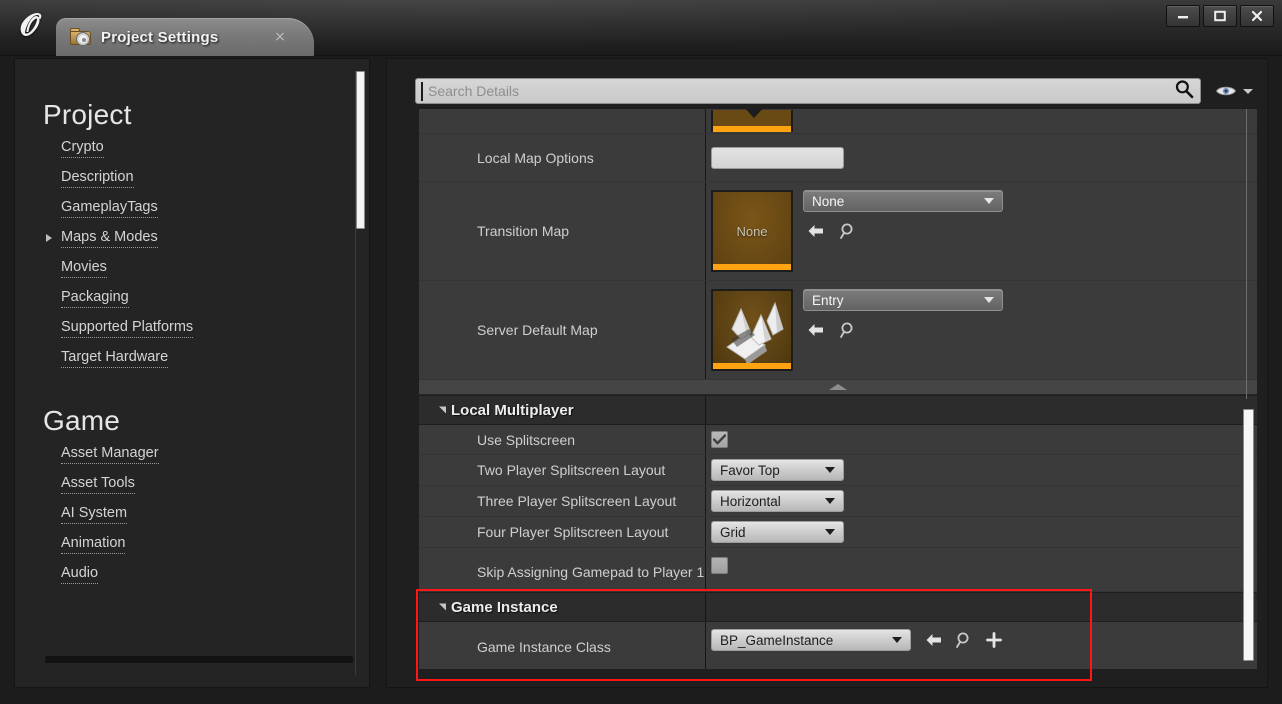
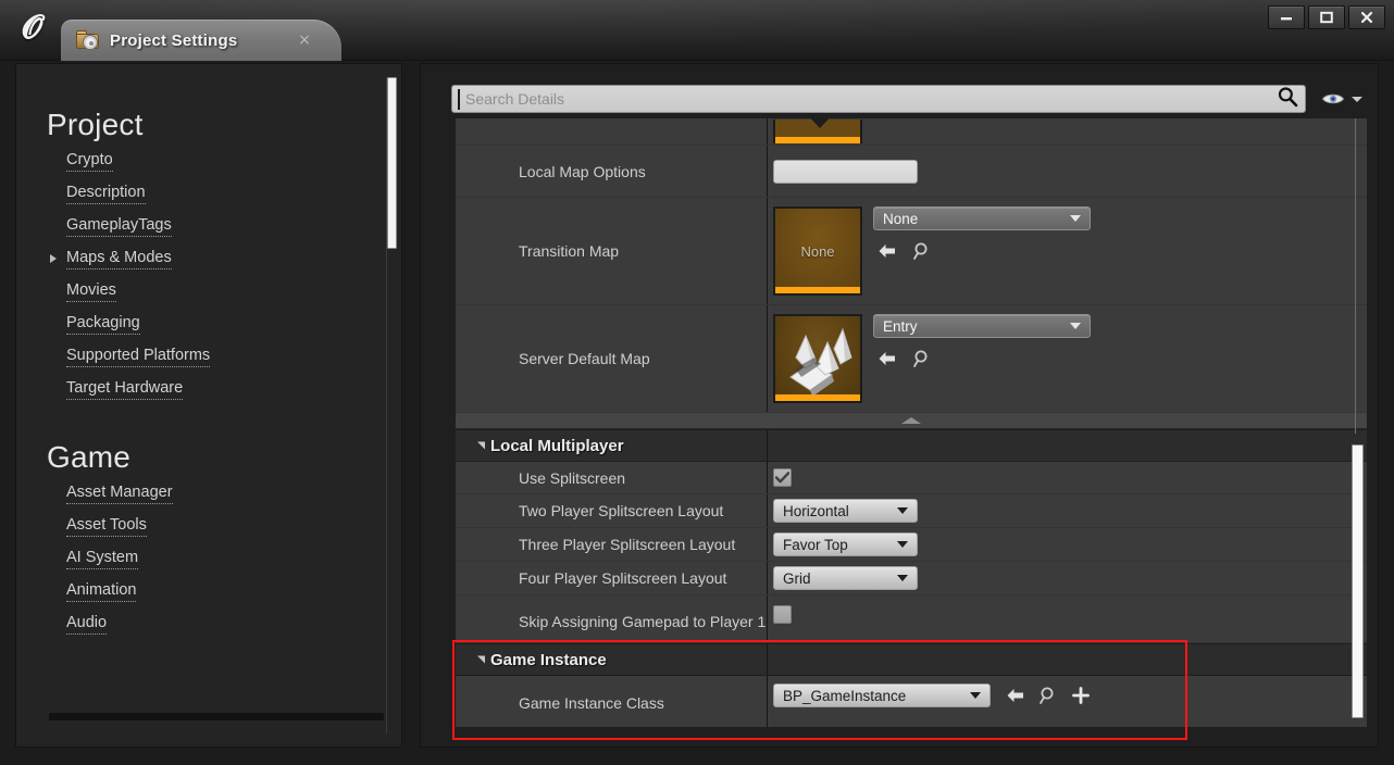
  𝓞
  Project Settings
  ×
  Project
  Crypto
  Description
  GameplayTags
  Maps & Modes
  Movies
  Packaging
  Supported Platforms
  Target Hardware
  Game
  Asset Manager
  Asset Tools
  AI System
  Animation
  Audio
  Search Details
  Local Map Options
  Transition Map
  None
  None
  Server Default Map
  Entry
  Local Multiplayer
  Use Splitscreen
  Two Player Splitscreen Layout
- Favor Top
+ Horizontal
  Three Player Splitscreen Layout
- Horizontal
+ Favor Top
  Four Player Splitscreen Layout
  Grid
  Skip Assigning Gamepad to Player 1
  Game Instance
  Game Instance Class
  BP_GameInstance
